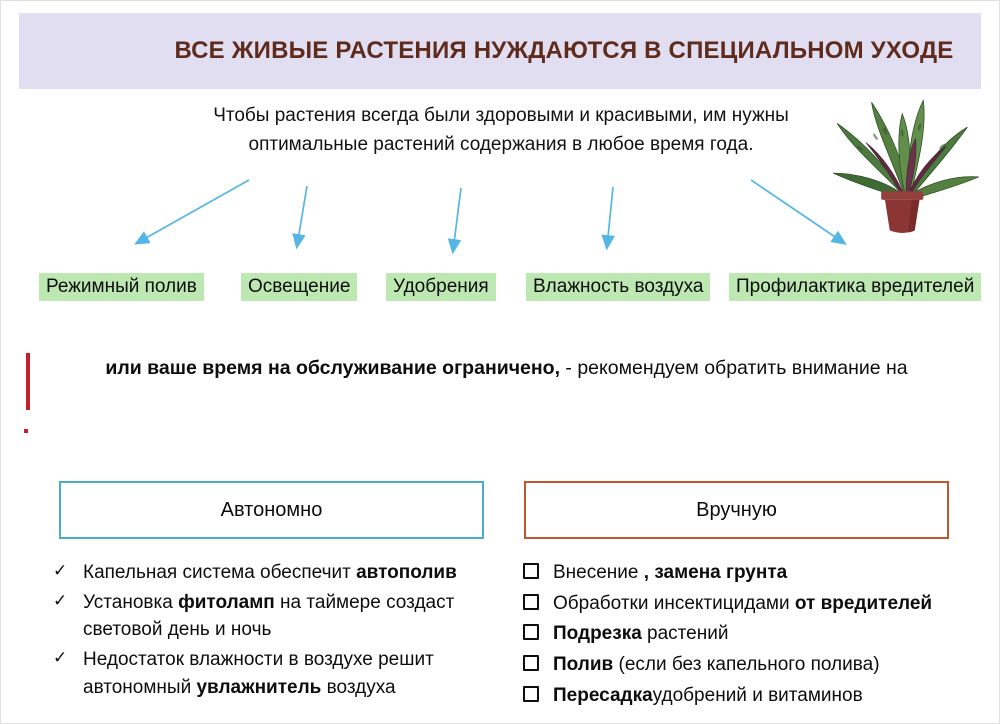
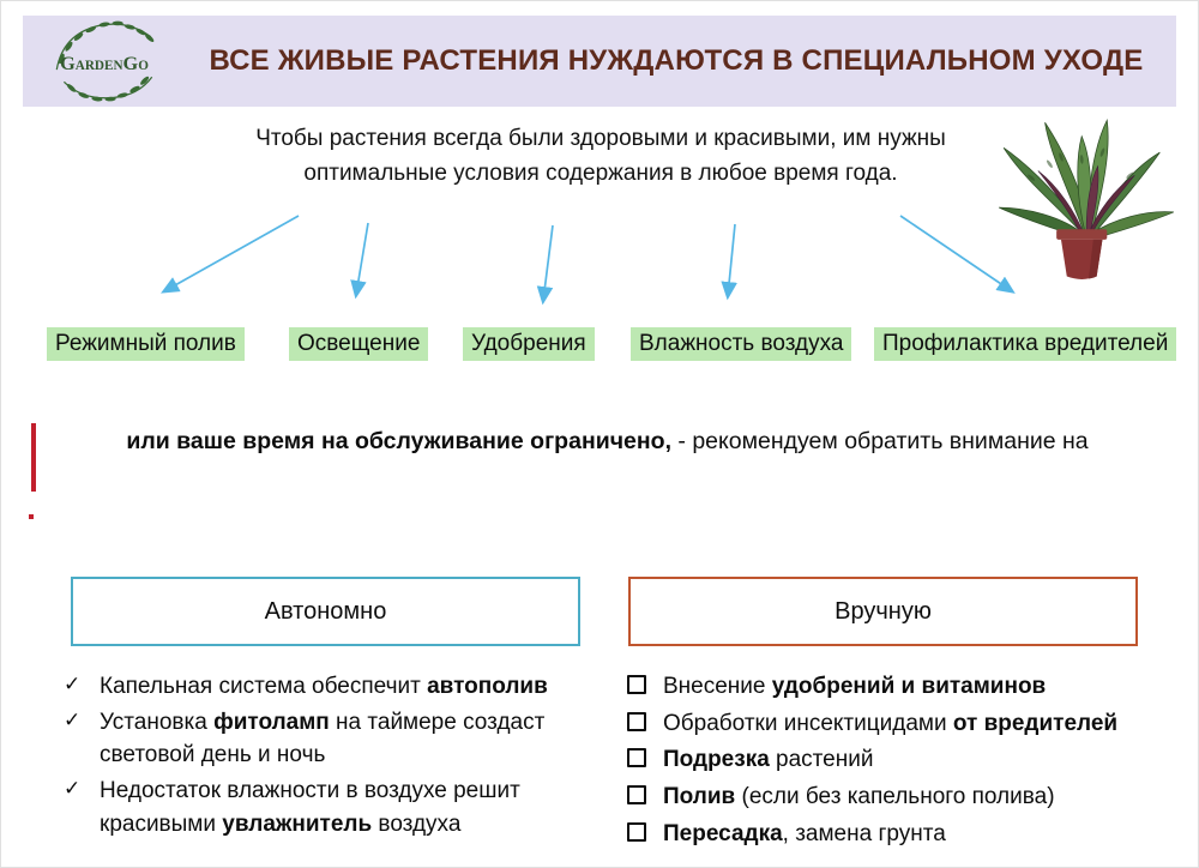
+ GARDENGO
  ВСЕ ЖИВЫЕ РАСТЕНИЯ НУЖДАЮТСЯ В СПЕЦИАЛЬНОМ УХОДЕ
- Чтобы растения всегда были здоровыми и красивыми, им нужны оптимальные растений содержания в любое время года.
+ Чтобы растения всегда были здоровыми и красивыми, им нужны оптимальные условия содержания в любое время года.
  Режимный полив
  Освещение
  Удобрения
  Влажность воздуха
  Профилактика вредителей
  или ваше время на обслуживание ограничено, - рекомендуем обратить внимание на
  Автономно
  Вручную
  ✓
  Капельная система обеспечит автополив
  ✓
  Установка фитоламп на таймере создаст световой день и ночь
  ✓
- Недостаток влажности в воздухе решит автономный увлажнитель воздуха
+ Недостаток влажности в воздухе решит красивыми увлажнитель воздуха
- Внесение , замена грунта
+ Внесение удобрений и витаминов
  Обработки инсектицидами от вредителей
  Подрезка растений
  Полив (если без капельного полива)
- Пересадкаудобрений и витаминов
+ Пересадка, замена грунта
